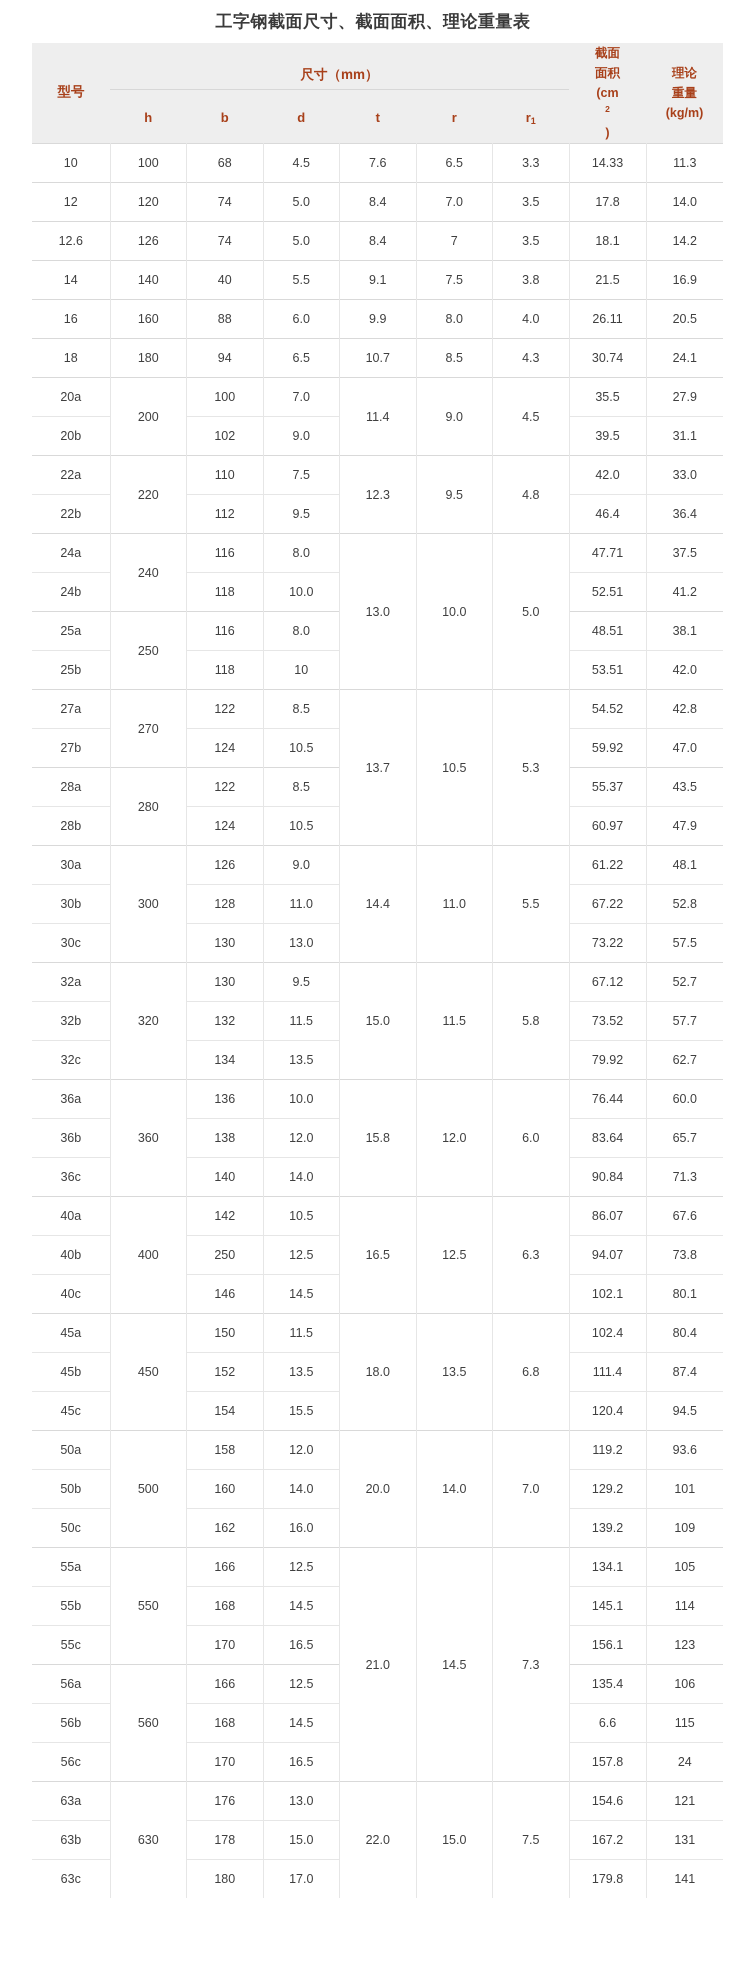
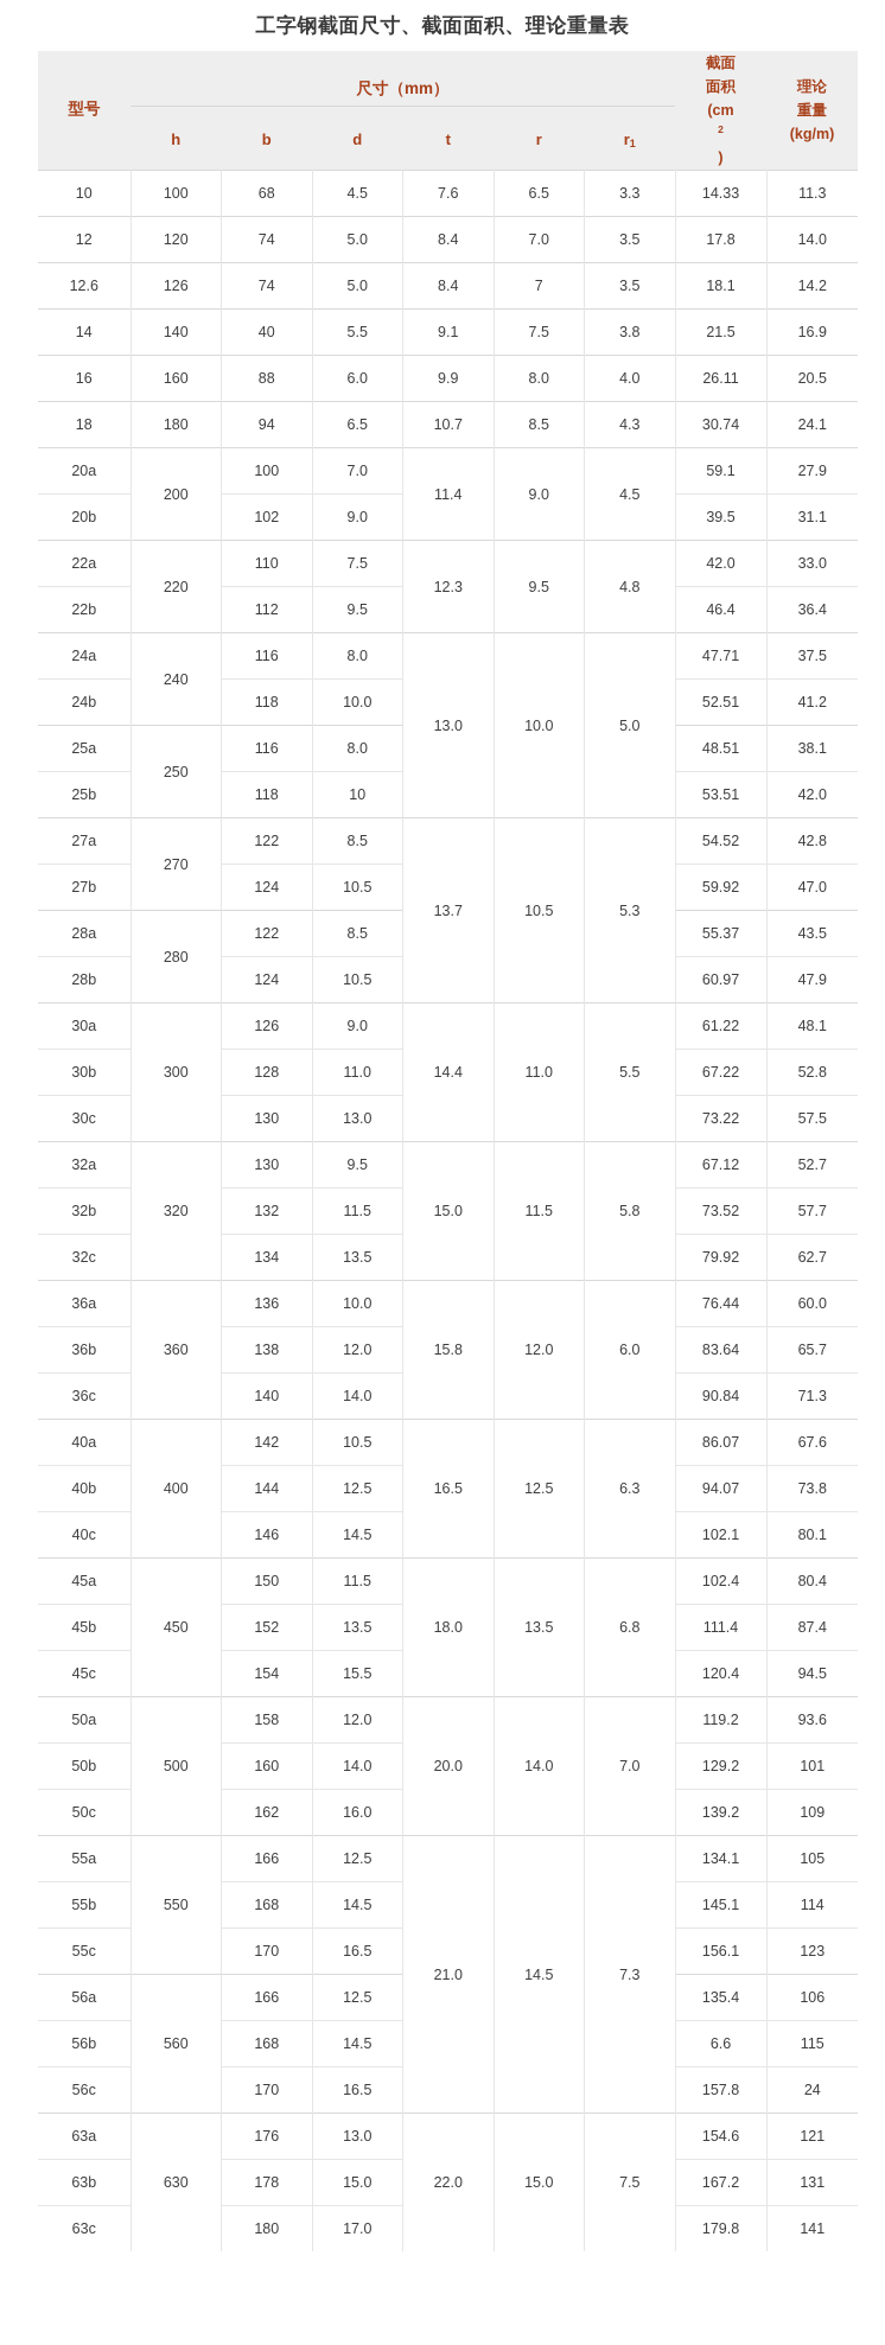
  工字钢截面尺寸、截面面积、理论重量表
  型号	尺寸（mm）	截面 面积 (cm2)	理论 重量 (kg/m)
  h	b	d	t	r	r1
  10	100	68	4.5	7.6	6.5	3.3	14.33	11.3
  12	120	74	5.0	8.4	7.0	3.5	17.8	14.0
  12.6	126	74	5.0	8.4	7	3.5	18.1	14.2
  14	140	40	5.5	9.1	7.5	3.8	21.5	16.9
  16	160	88	6.0	9.9	8.0	4.0	26.11	20.5
  18	180	94	6.5	10.7	8.5	4.3	30.74	24.1
- 20a	200	100	7.0	11.4	9.0	4.5	35.5	27.9
+ 20a	200	100	7.0	11.4	9.0	4.5	59.1	27.9
  20b	102	9.0	39.5	31.1
  22a	220	110	7.5	12.3	9.5	4.8	42.0	33.0
  22b	112	9.5	46.4	36.4
  24a	240	116	8.0	13.0	10.0	5.0	47.71	37.5
  24b	118	10.0	52.51	41.2
  25a	250	116	8.0	48.51	38.1
  25b	118	10	53.51	42.0
  27a	270	122	8.5	13.7	10.5	5.3	54.52	42.8
  27b	124	10.5	59.92	47.0
  28a	280	122	8.5	55.37	43.5
  28b	124	10.5	60.97	47.9
  30a	300	126	9.0	14.4	11.0	5.5	61.22	48.1
  30b	128	11.0	67.22	52.8
  30c	130	13.0	73.22	57.5
  32a	320	130	9.5	15.0	11.5	5.8	67.12	52.7
  32b	132	11.5	73.52	57.7
  32c	134	13.5	79.92	62.7
  36a	360	136	10.0	15.8	12.0	6.0	76.44	60.0
  36b	138	12.0	83.64	65.7
  36c	140	14.0	90.84	71.3
  40a	400	142	10.5	16.5	12.5	6.3	86.07	67.6
- 40b	250	12.5	94.07	73.8
+ 40b	144	12.5	94.07	73.8
  40c	146	14.5	102.1	80.1
  45a	450	150	11.5	18.0	13.5	6.8	102.4	80.4
  45b	152	13.5	111.4	87.4
  45c	154	15.5	120.4	94.5
  50a	500	158	12.0	20.0	14.0	7.0	119.2	93.6
  50b	160	14.0	129.2	101
  50c	162	16.0	139.2	109
  55a	550	166	12.5	21.0	14.5	7.3	134.1	105
  55b	168	14.5	145.1	114
  55c	170	16.5	156.1	123
  56a	560	166	12.5	135.4	106
  56b	168	14.5	6.6	115
  56c	170	16.5	157.8	24
  63a	630	176	13.0	22.0	15.0	7.5	154.6	121
  63b	178	15.0	167.2	131
  63c	180	17.0	179.8	141
